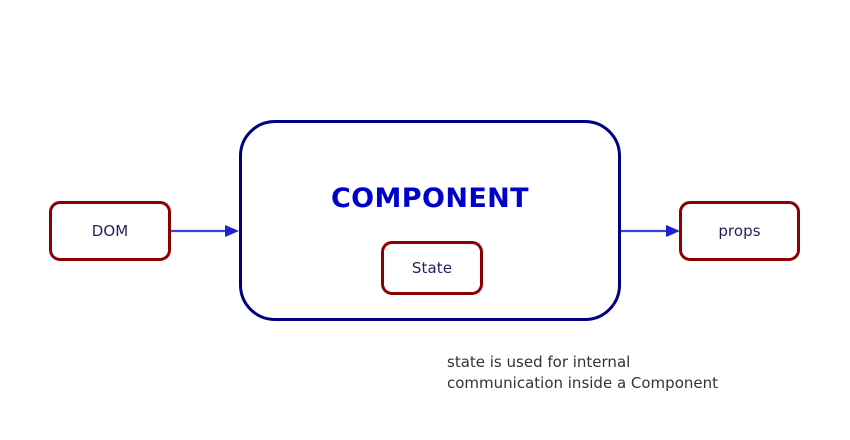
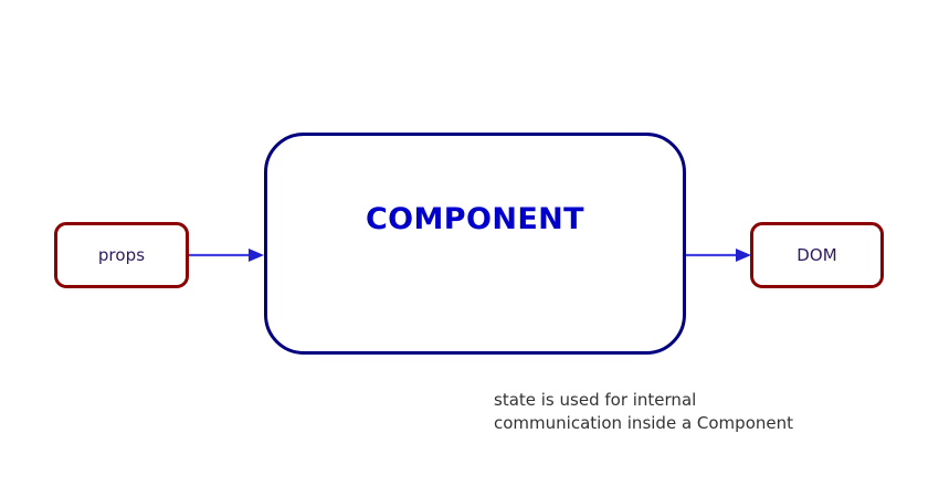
- DOM
+ props
  COMPONENT
- State
- props
+ DOM
  state is used for internal
  communication inside a Component
